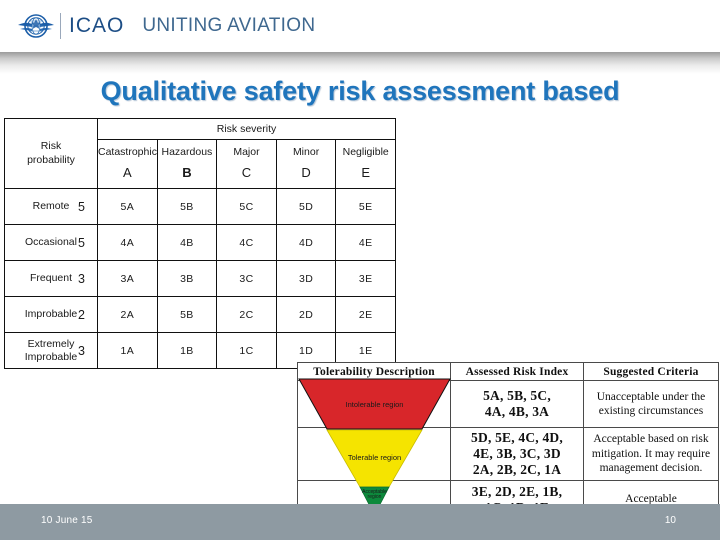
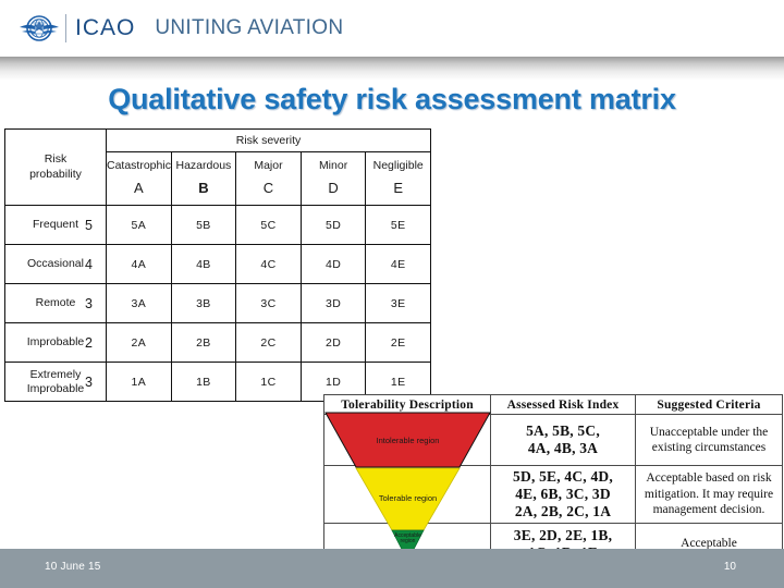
  ICAO
  UNITING AVIATION
- Qualitative safety risk assessment based
+ Qualitative safety risk assessment matrix
  Risk probability	Risk severity
  CatastrophicA	HazardousB	MajorC	MinorD	NegligibleE
- Remote 5	5A	5B	5C	5D	5E
+ Frequent 5	5A	5B	5C	5D	5E
- Occasional5	4A	4B	4C	4D	4E
+ Occasional4	4A	4B	4C	4D	4E
- Frequent 3	3A	3B	3C	3D	3E
+ Remote 3	3A	3B	3C	3D	3E
- Improbable2	2A	5B	2C	2D	2E
+ Improbable2	2A	2B	2C	2D	2E
  Extremely Improbable3	1A	1B	1C	1D	1E
  Tolerability Description	Assessed Risk Index	Suggested Criteria
  	5A, 5B, 5C, 4A, 4B, 3A	Unacceptable under the existing circumstances
- 	5D, 5E, 4C, 4D, 4E, 3B, 3C, 3D 2A, 2B, 2C, 1A	Acceptable based on risk mitigation. It may require management decision.
+ 	5D, 5E, 4C, 4D, 4E, 6B, 3C, 3D 2A, 2B, 2C, 1A	Acceptable based on risk mitigation. It may require management decision.
  	3E, 2D, 2E, 1B,	Acceptable
  Intolerable region
  Tolerable region
  10 June 15
  10
